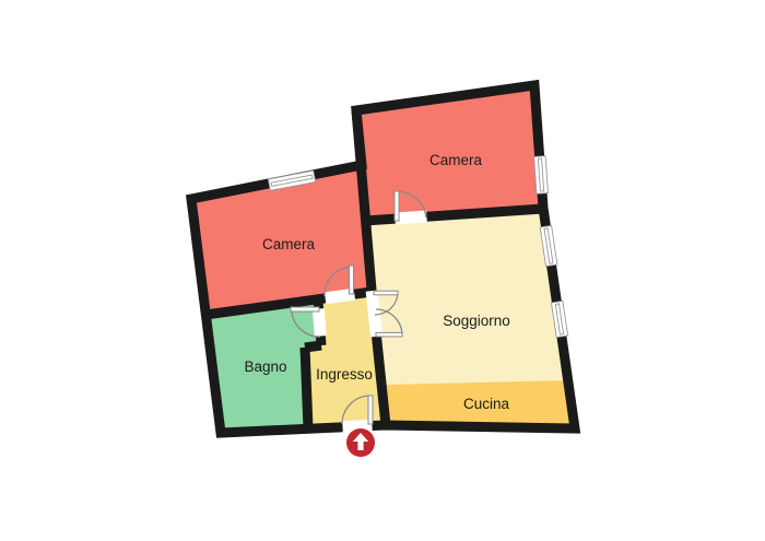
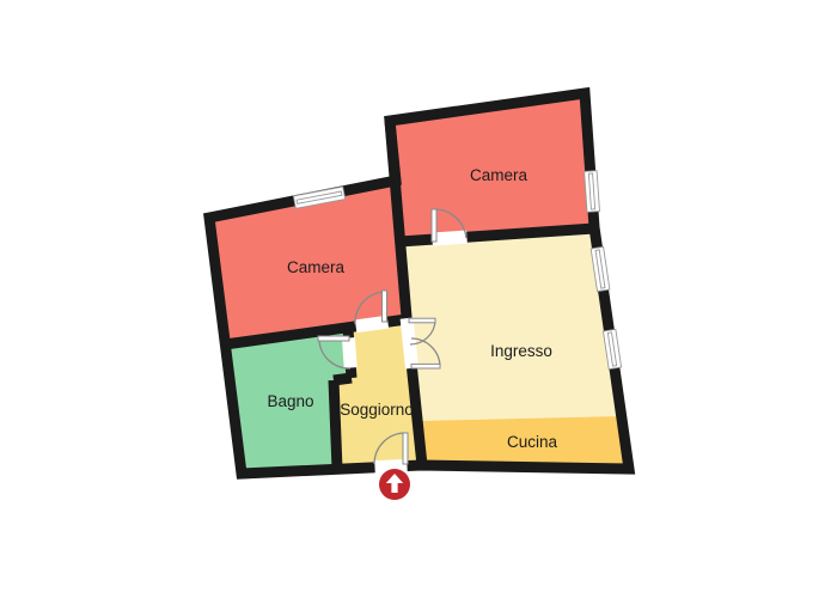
  Camera
  Camera
- Soggiorno
+ Ingresso
  Cucina
  Bagno
- Ingresso
+ Soggiorno
